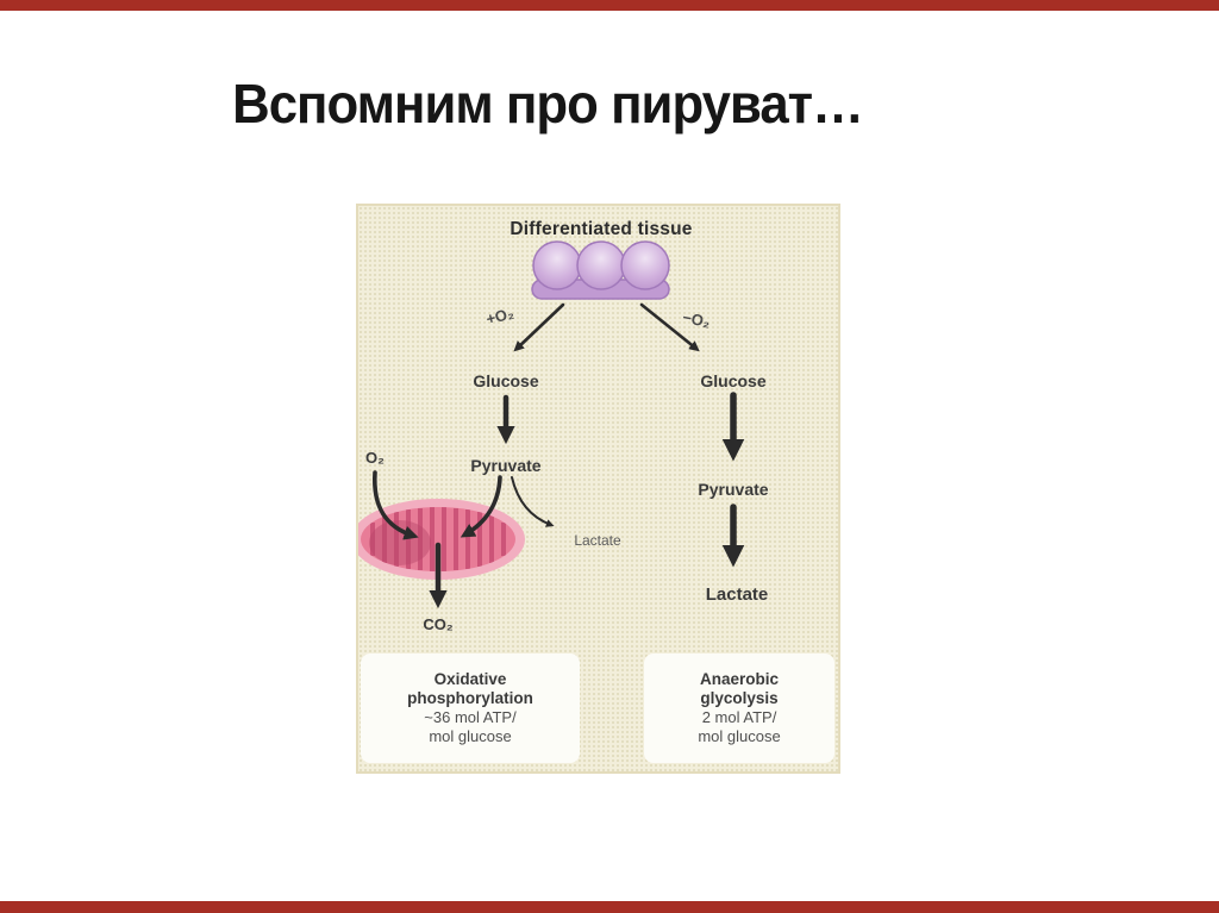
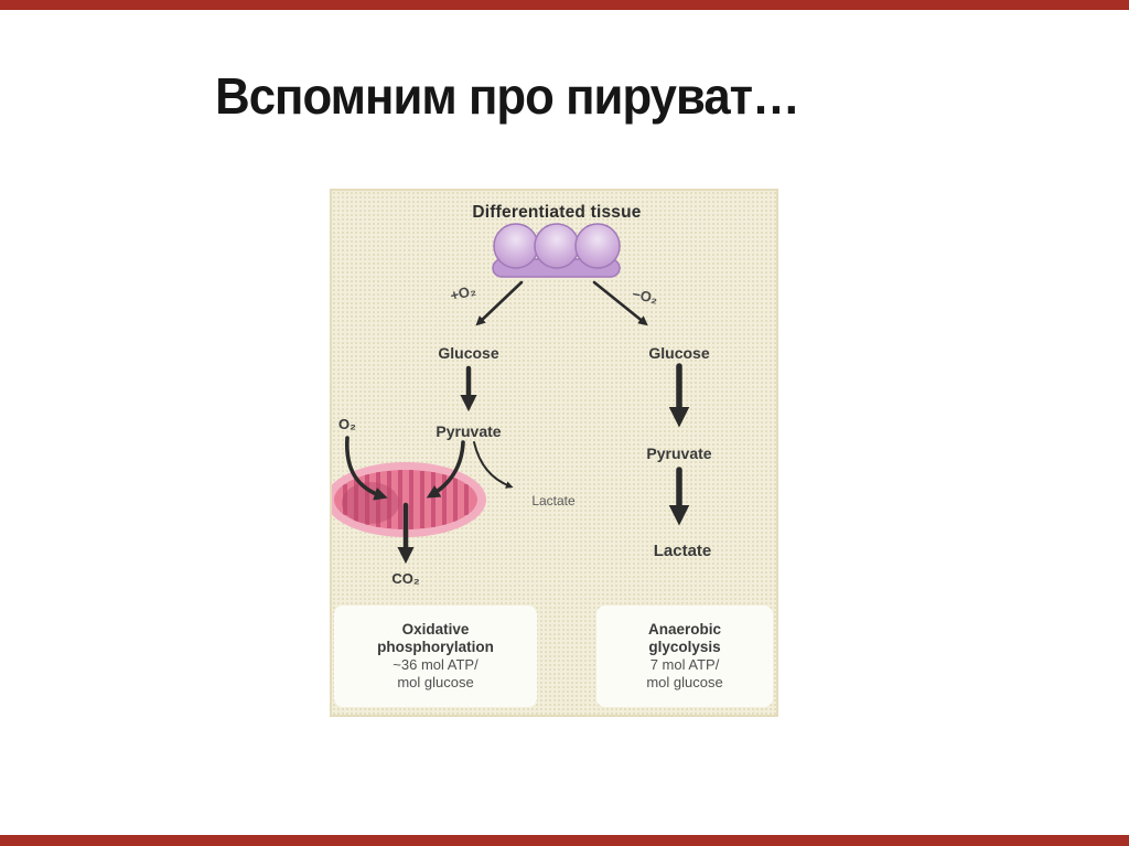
  Вспомним про пируват…
  Differentiated tissue
  Glucose
  Glucose
  Pyruvate
  O₂
  Lactate
  CO₂
  Pyruvate
  Lactate
  Oxidative
  phosphorylation
  ~36 mol ATP/
  mol glucose
  Anaerobic
  glycolysis
- 2 mol ATP/
+ 7 mol ATP/
  mol glucose
